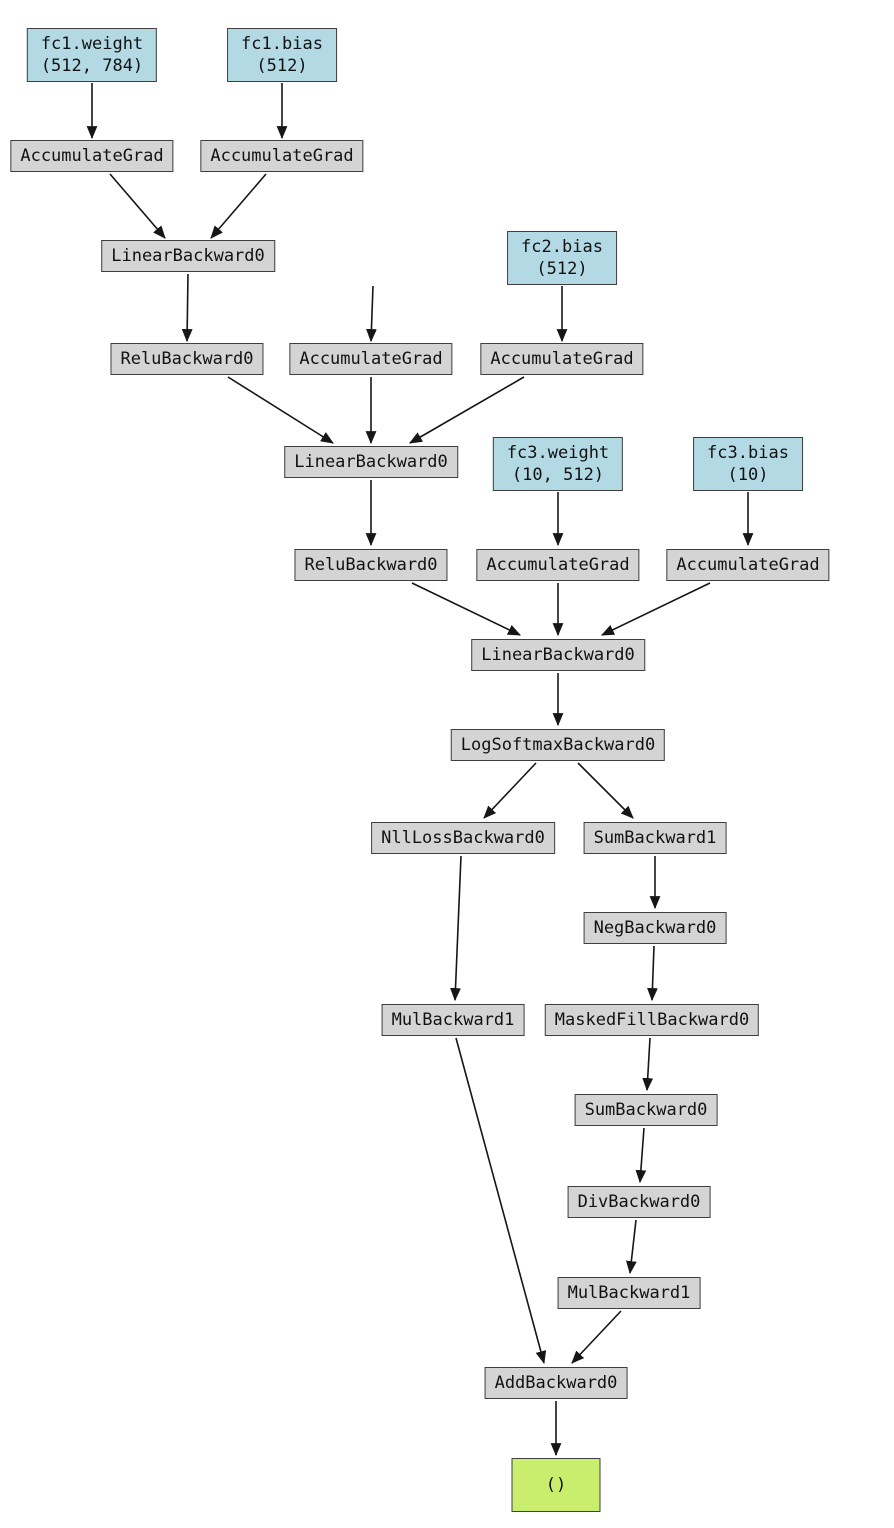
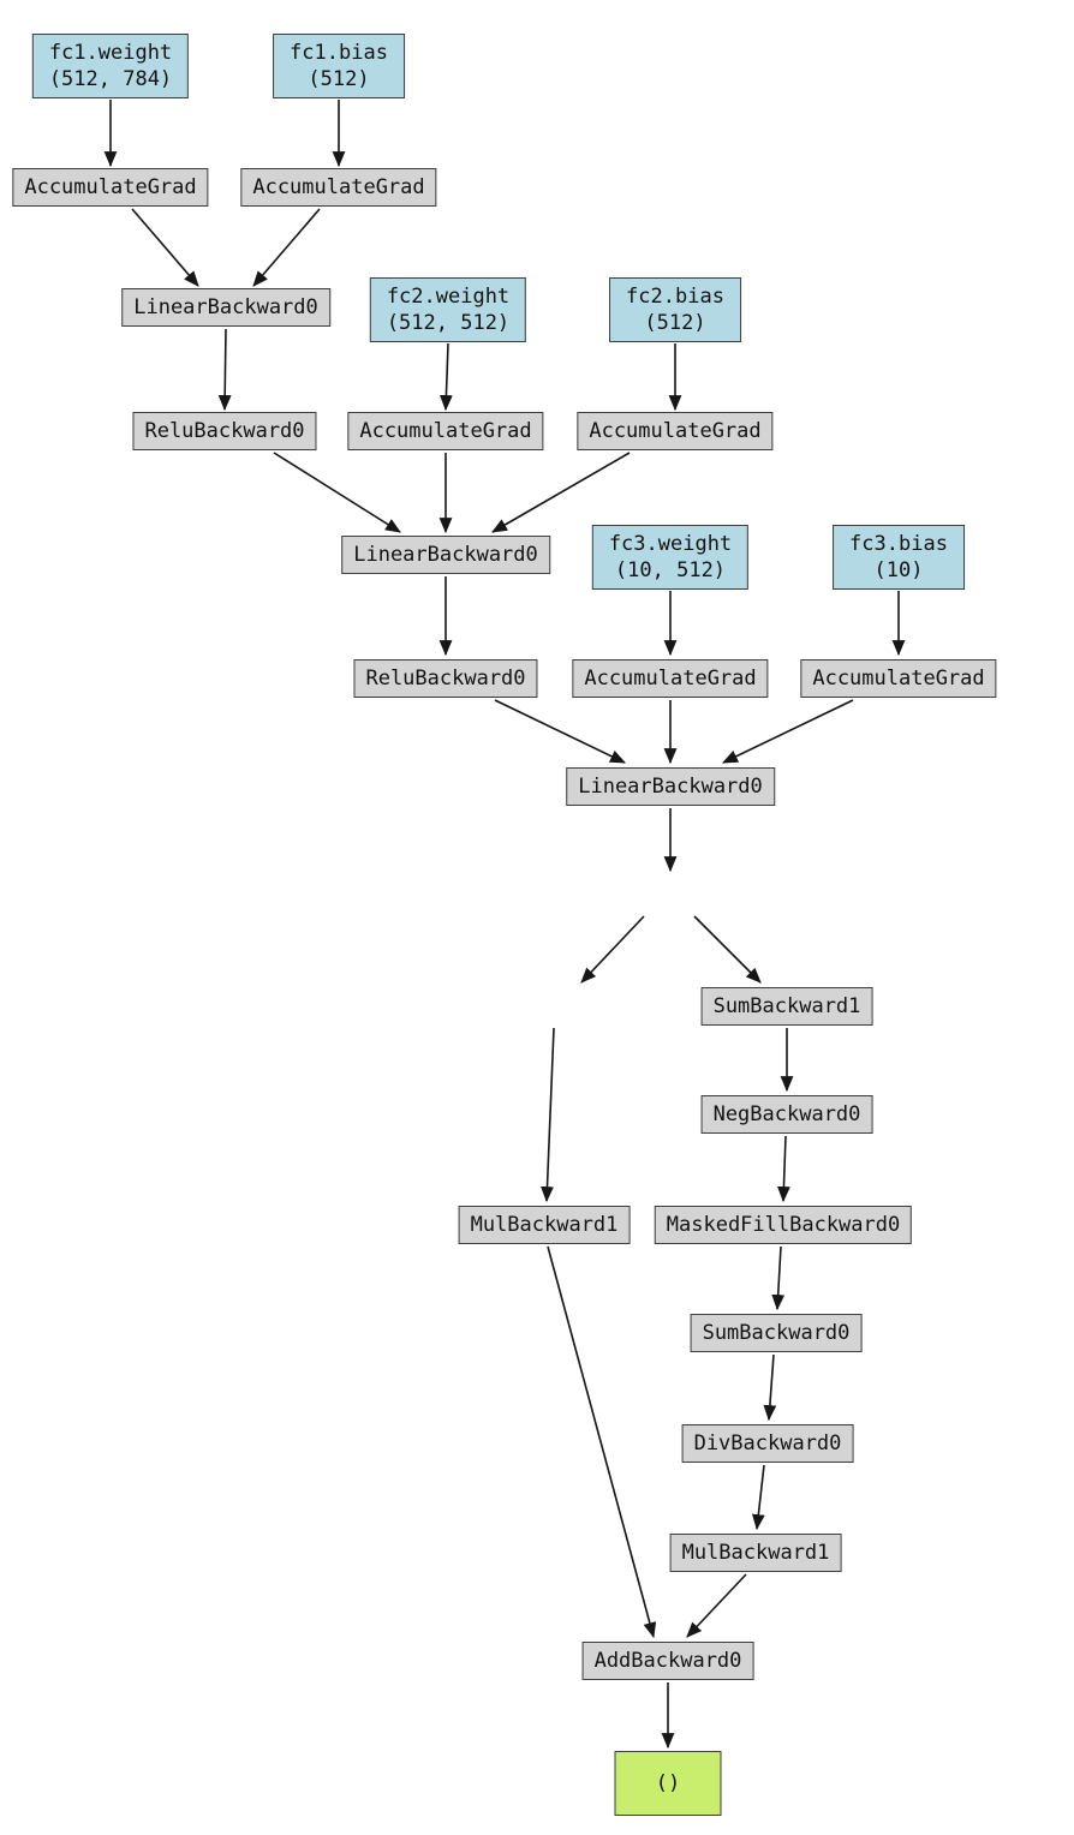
  fc1.weight
  (512, 784)
  fc1.bias
  (512)
  AccumulateGrad
  AccumulateGrad
  LinearBackward0
+ fc2.weight
+ (512, 512)
  fc2.bias
  (512)
  ReluBackward0
  AccumulateGrad
  AccumulateGrad
  LinearBackward0
  fc3.weight
  (10, 512)
  fc3.bias
  (10)
  ReluBackward0
  AccumulateGrad
  AccumulateGrad
  LinearBackward0
- LogSoftmaxBackward0
- NllLossBackward0
  SumBackward1
  NegBackward0
  MulBackward1
  MaskedFillBackward0
  SumBackward0
  DivBackward0
  MulBackward1
  AddBackward0
  ()
